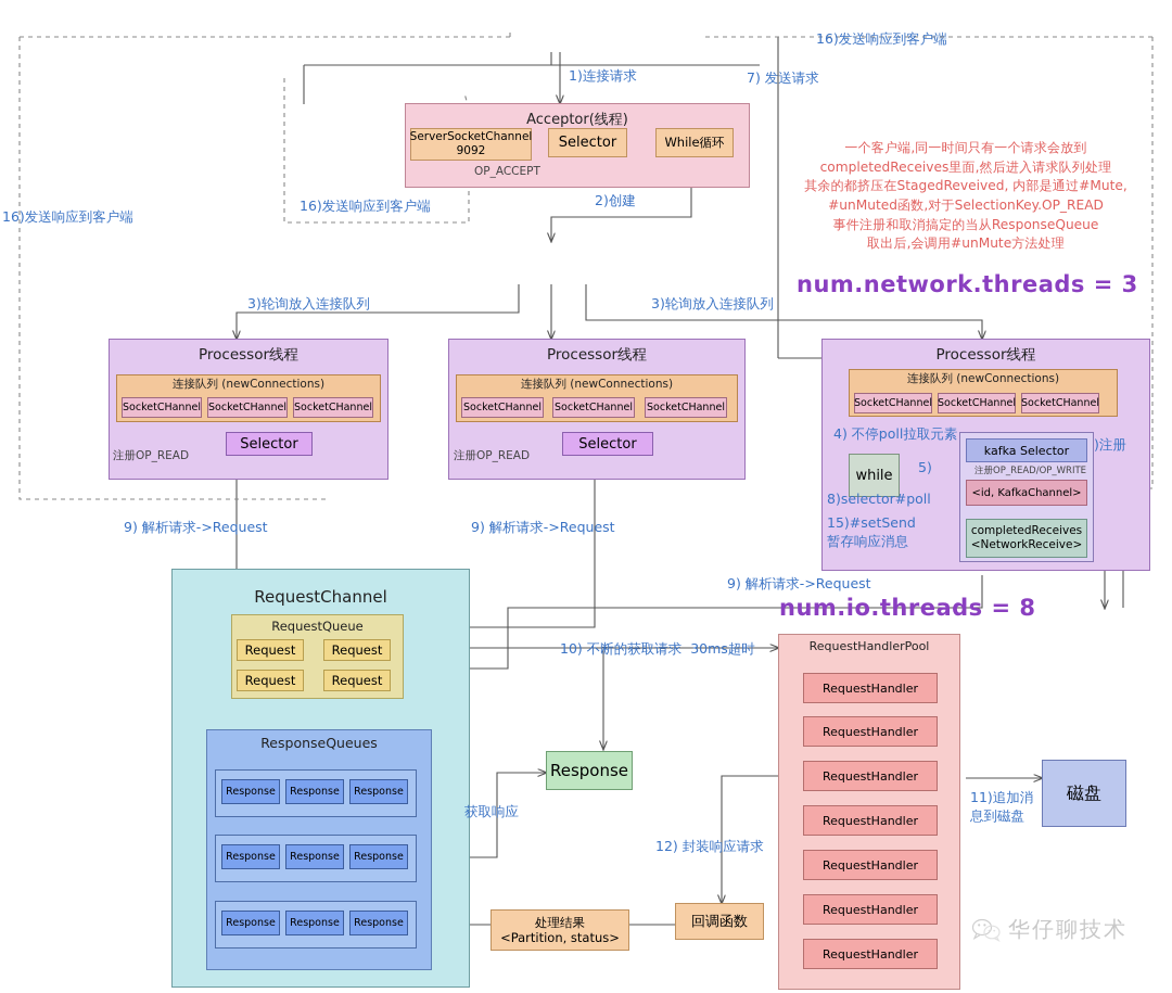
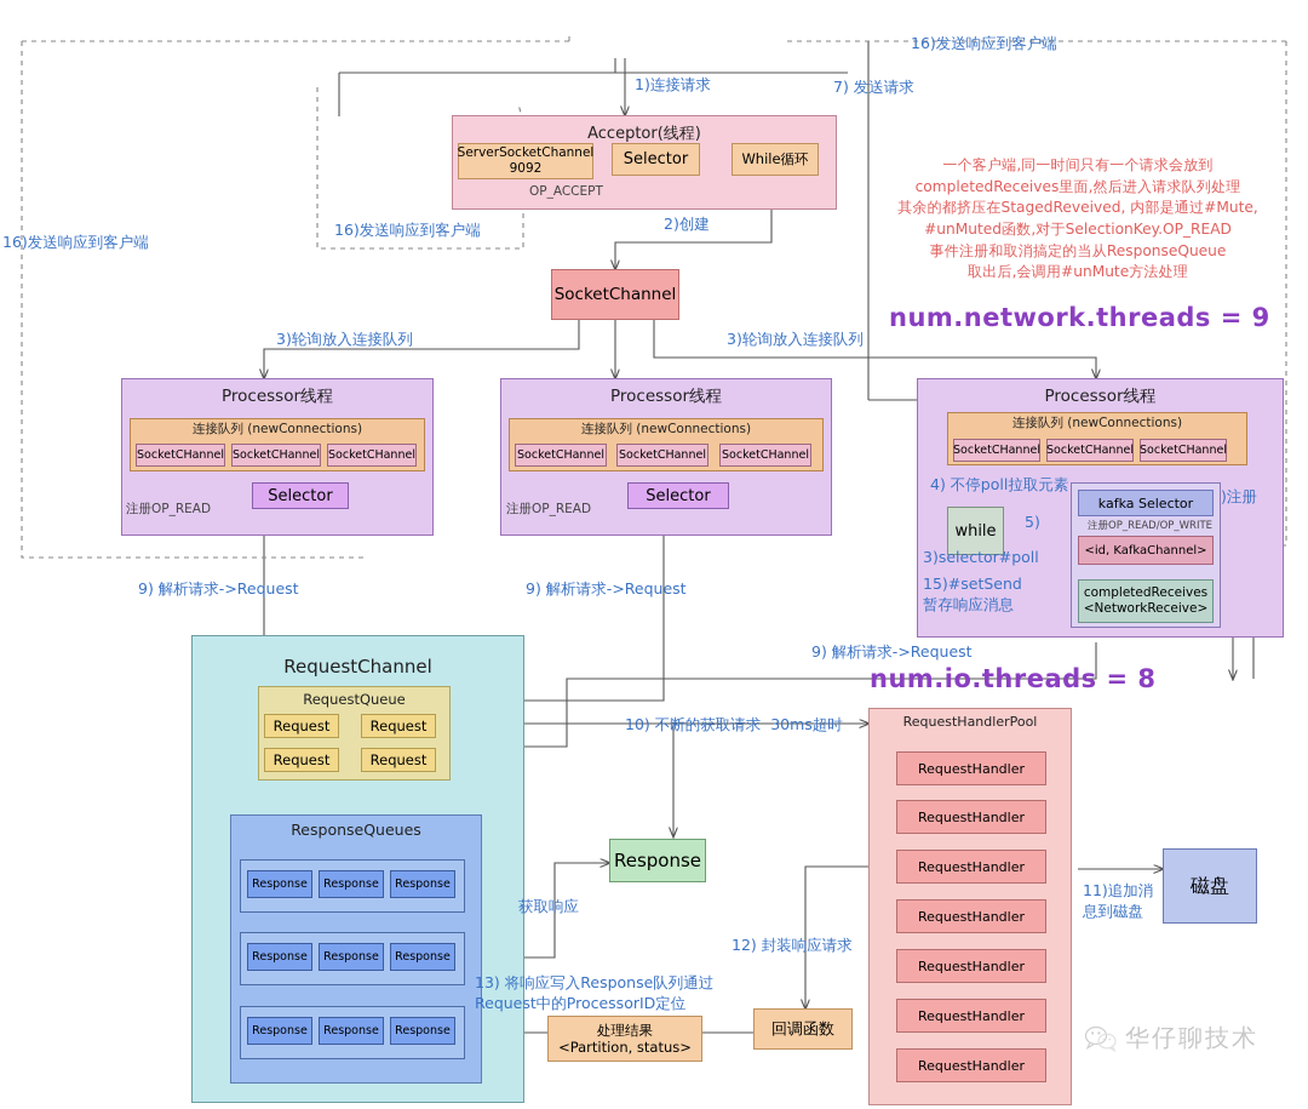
  1)连接请求
  7) 发送请求
  16)发送响应到客户端
  16)发送响应到客户端
  16)发送响应到客户端
  Acceptor(线程)
  ServerSocketChannel
  9092
  Selector
  While循环
  OP_ACCEPT
  2)创建
  一个客户端,同一时间只有一个请求会放到
  completedReceives里面,然后进入请求队列处理
  其余的都挤压在StagedReveived, 内部是通过#Mute,
  #unMuted函数,对于SelectionKey.OP_READ
  事件注册和取消搞定的当从ResponseQueue
  取出后,会调用#unMute方法处理
- num.network.threads = 3
+ num.network.threads = 9
  num.io.threads = 8
+ SocketChannel
  3)轮询放入连接队列
  3)轮询放入连接队列
  Processor线程
  连接队列 (newConnections)
  SocketCHannel
  SocketCHannel
  SocketCHannel
  Selector
  注册OP_READ
  9) 解析请求->Request
  Processor线程
  连接队列 (newConnections)
  SocketCHannel
  SocketCHannel
  SocketCHannel
  Selector
  注册OP_READ
  9) 解析请求->Request
  Processor线程
  连接队列 (newConnections)
  SocketCHannel
  SocketCHannel
  SocketCHannel
  4) 不停poll拉取元素
  while
  5)
- 8)selector#poll
+ 3)selector#poll
  15)#setSend
  暂存响应消息
  )注册
  kafka Selector
  注册OP_READ/OP_WRITE
  <id, KafkaChannel>
  completedReceives
  <NetworkReceive>
  9) 解析请求->Request
  RequestChannel
  RequestQueue
  Request
  Request
  Request
  Request
  ResponseQueues
  Response
  Response
  Response
  Response
  Response
  Response
  Response
  Response
  Response
  10) 不断的获取请求 30ms超时
  Response
  获取响应
+ 13) 将响应写入Response队列通过
+ Request中的ProcessorID定位
  处理结果
  <Partition, status>
  12) 封装响应请求
  回调函数
  RequestHandlerPool
  RequestHandler
  RequestHandler
  RequestHandler
  RequestHandler
  RequestHandler
  RequestHandler
  RequestHandler
  11)追加消
  息到磁盘
  磁盘
  华仔聊技术
